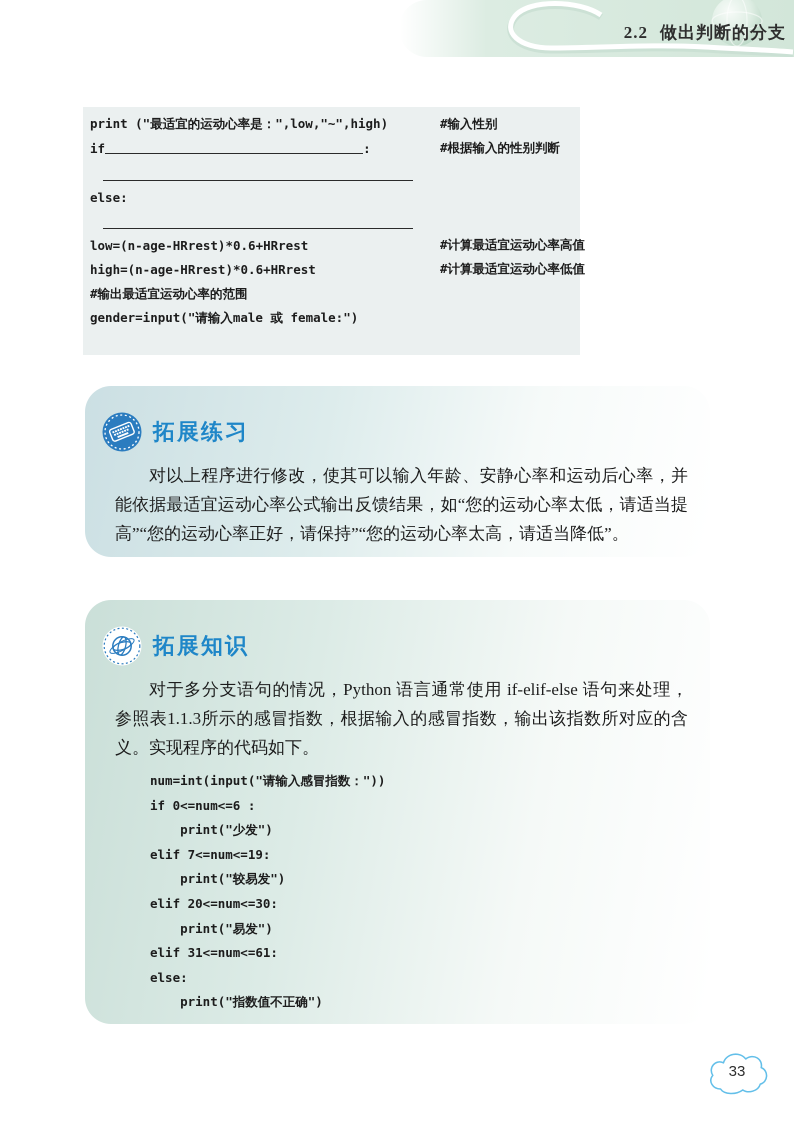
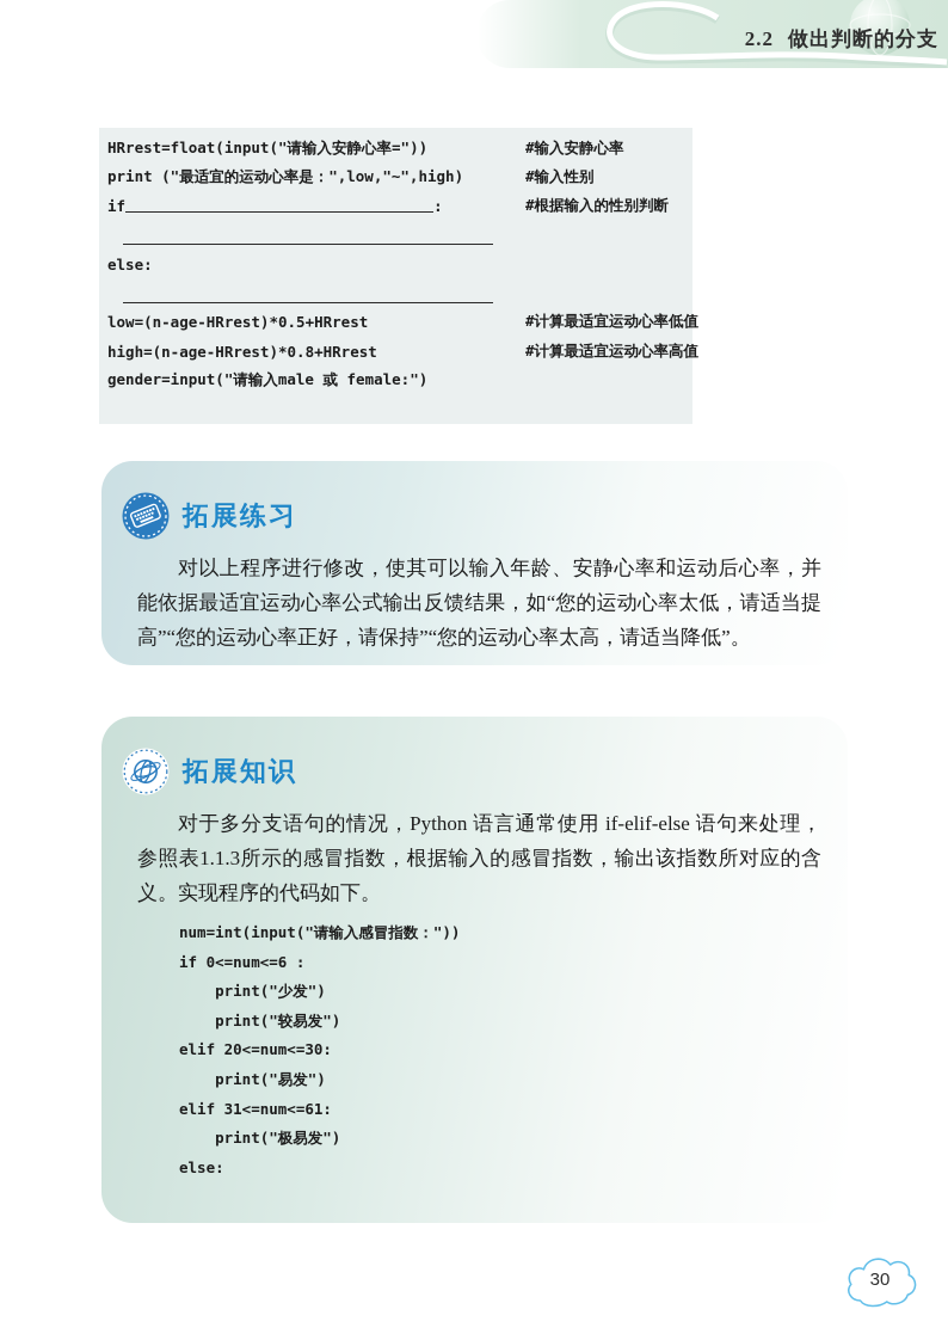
  2.2 做出判断的分支
+ HRrest=float(input("请输入安静心率="))
+ #输入安静心率
  print ("最适宜的运动心率是：",low,"~",high)
  #输入性别
  if
  :
  #根据输入的性别判断
  else:
- low=(n-age-HRrest)*0.6+HRrest
+ low=(n-age-HRrest)*0.5+HRrest
- #计算最适宜运动心率高值
+ #计算最适宜运动心率低值
- high=(n-age-HRrest)*0.6+HRrest
+ high=(n-age-HRrest)*0.8+HRrest
- #计算最适宜运动心率低值
+ #计算最适宜运动心率高值
- #输出最适宜运动心率的范围
  gender=input("请输入male 或 female:")
  拓展练习
  对以上程序进行修改，使其可以输入年龄、安静心率和运动后心率，并能依据最适宜运动心率公式输出反馈结果，如“您的运动心率太低，请适当提高”“您的运动心率正好，请保持”“您的运动心率太高，请适当降低”。
  拓展知识
  对于多分支语句的情况，Python 语言通常使用 if-elif-else 语句来处理，参照表1.1.3所示的感冒指数，根据输入的感冒指数，输出该指数所对应的含义。实现程序的代码如下。
  num=int(input("请输入感冒指数："))
  if 0<=num<=6 :
  print("少发")
- elif 7<=num<=19:
  print("较易发")
  elif 20<=num<=30:
  print("易发")
  elif 31<=num<=61:
+ print("极易发")
  else:
- print("指数值不正确")
- 33
+ 30
